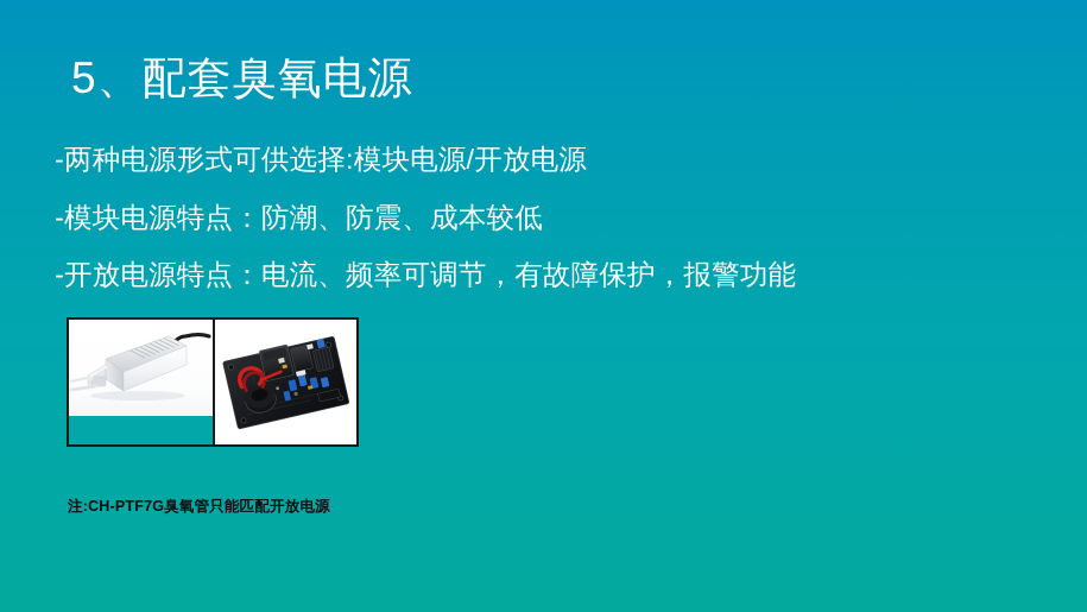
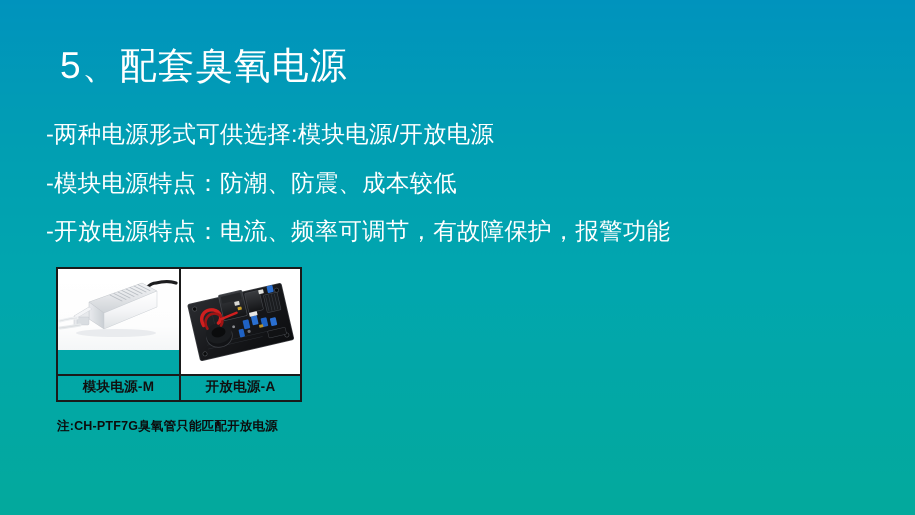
  5、配套臭氧电源
  -两种电源形式可供选择:模块电源/开放电源
  -模块电源特点：防潮、防震、成本较低
  -开放电源特点：电流、频率可调节，有故障保护，报警功能
+ 模块电源-M
+ 开放电源-A
  注:CH-PTF7G臭氧管只能匹配开放电源
